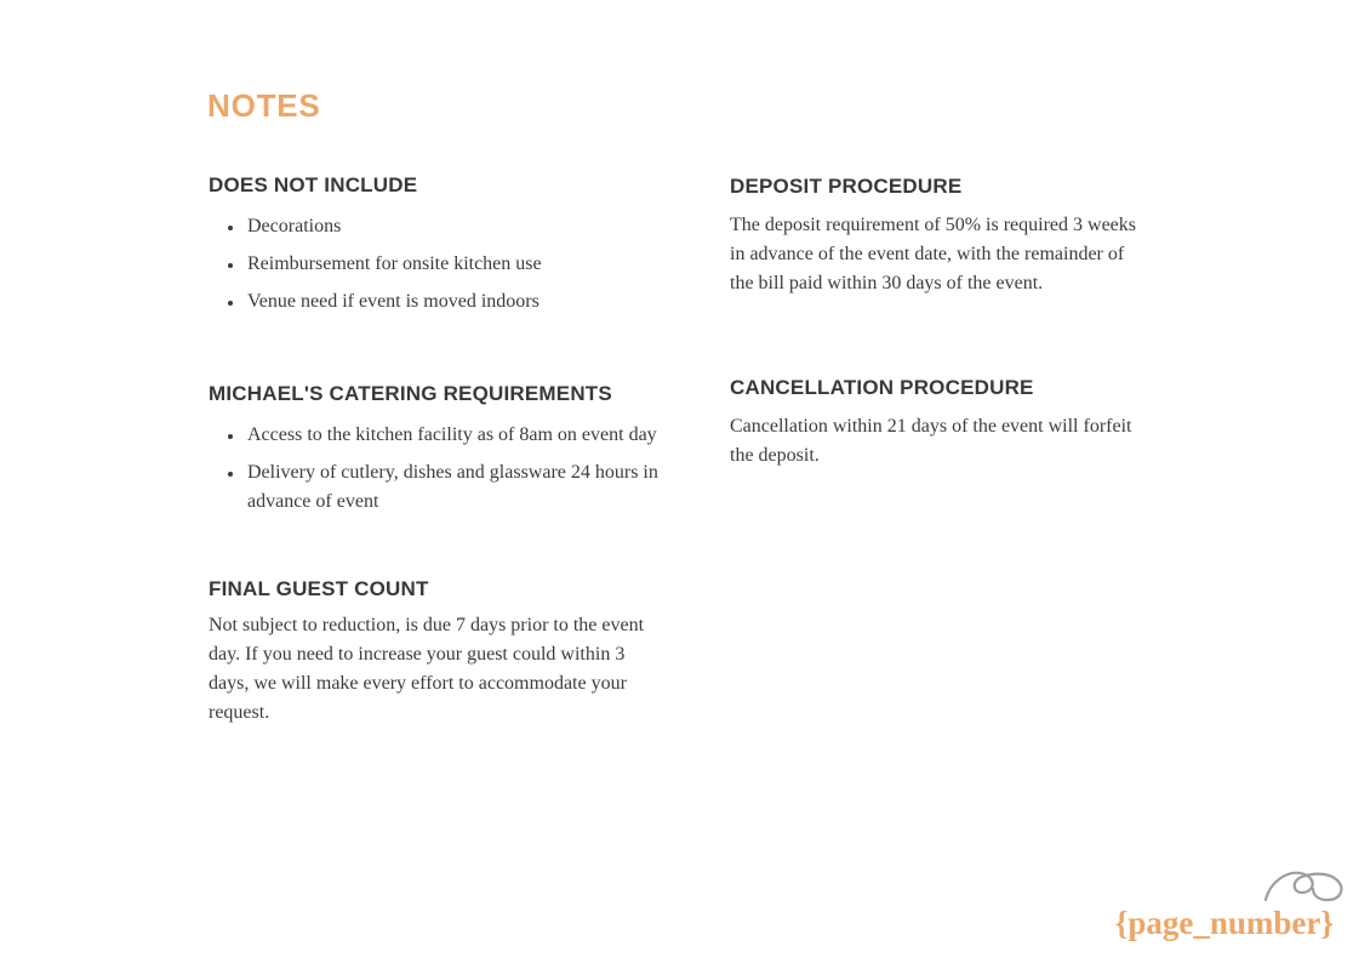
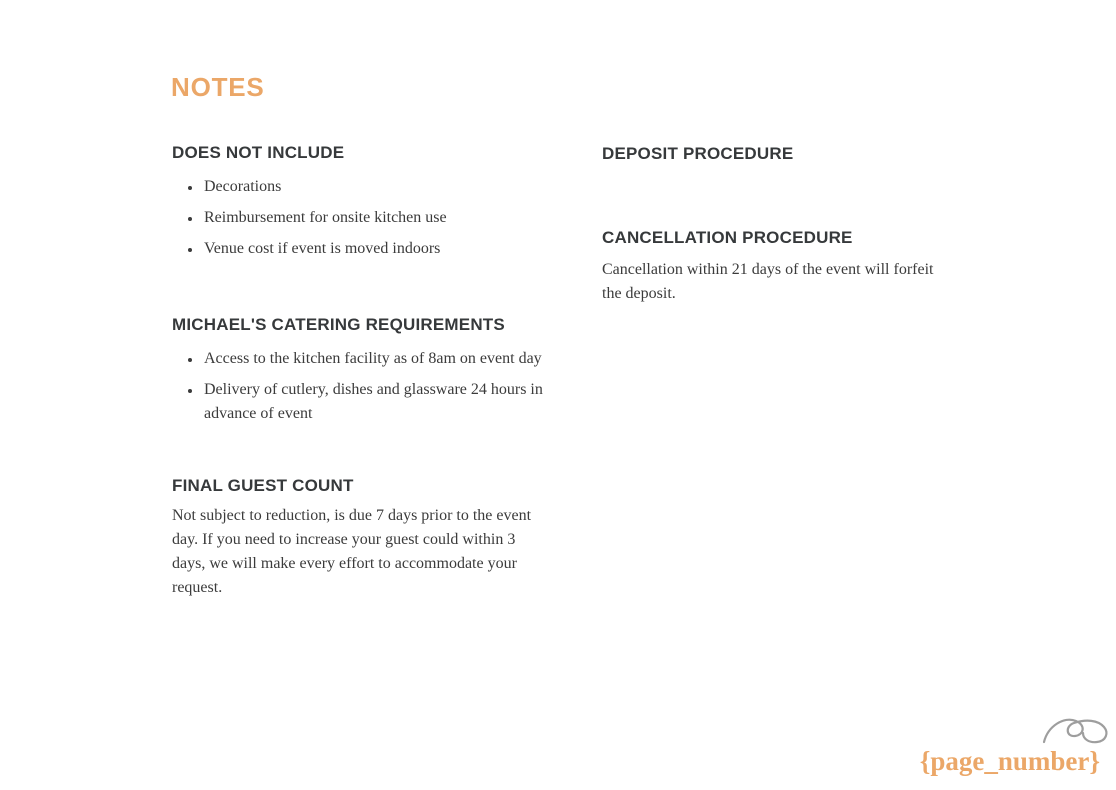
  NOTES
  DOES NOT INCLUDE
  Decorations
  Reimbursement for onsite kitchen use
- Venue need if event is moved indoors
+ Venue cost if event is moved indoors
  MICHAEL'S CATERING REQUIREMENTS
  Access to the kitchen facility as of 8am on event day
  Delivery of cutlery, dishes and glassware 24 hours in advance of event
  FINAL GUEST COUNT
  Not subject to reduction, is due 7 days prior to the event day. If you need to increase your guest could within 3 days, we will make every effort to accommodate your request.
  DEPOSIT PROCEDURE
- The deposit requirement of 50% is required 3 weeks in advance of the event date, with the remainder of the bill paid within 30 days of the event.
  CANCELLATION PROCEDURE
  Cancellation within 21 days of the event will forfeit the deposit.
  {page_number}
